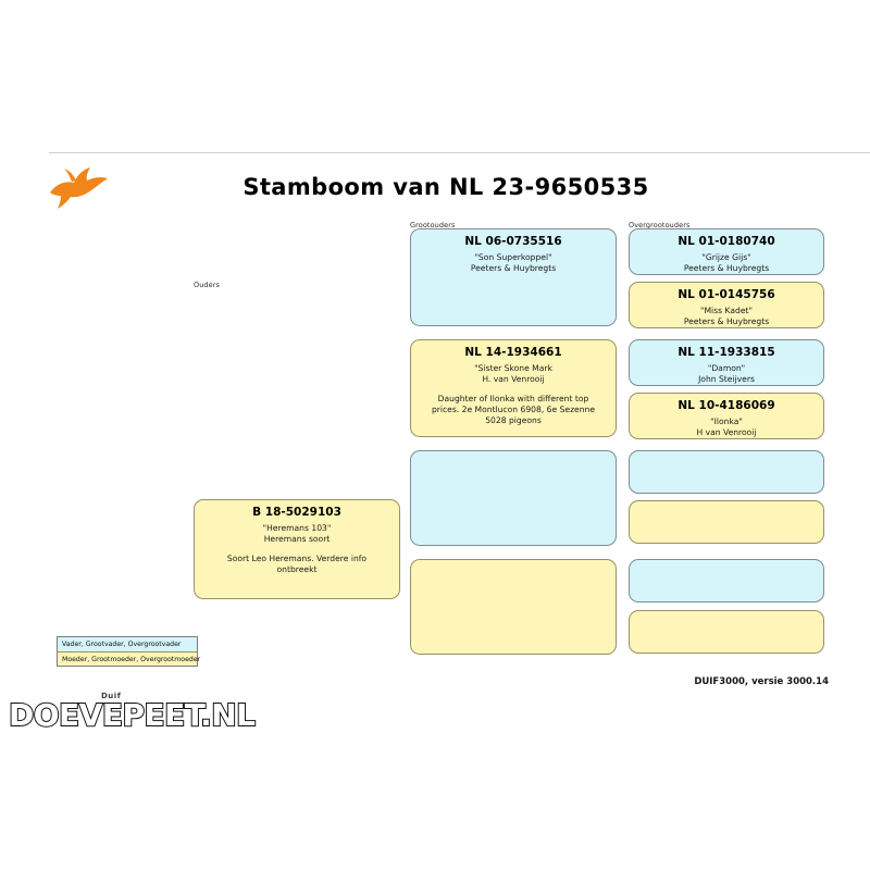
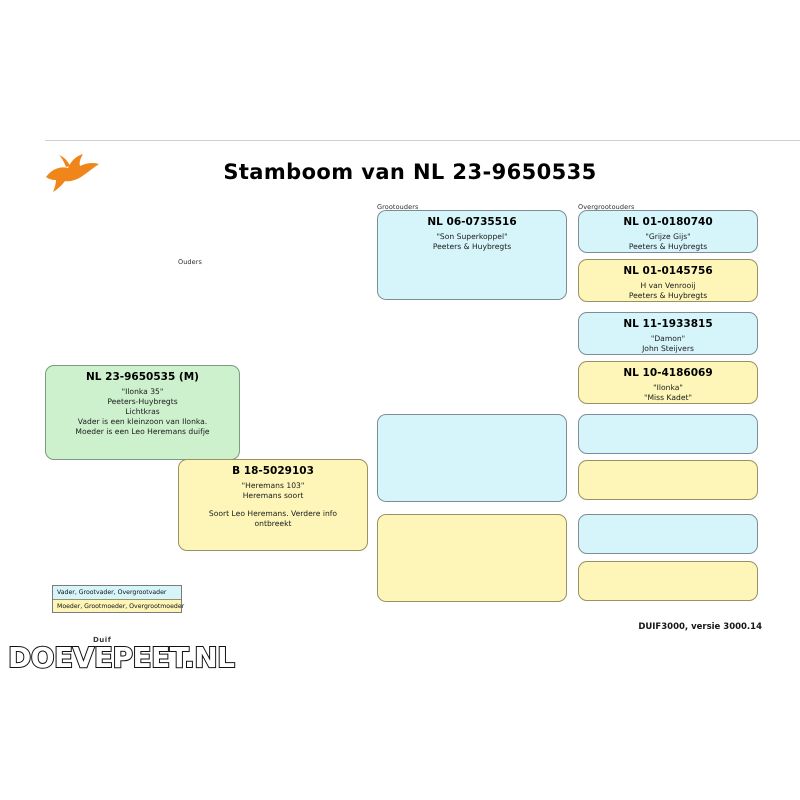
  Stamboom van NL 23-9650535
  Ouders
  Grootouders
  Overgrootouders
+ NL 23-9650535 (M)
+ "Ilonka 35"
+ Peeters-Huybregts
+ Lichtkras
+ Vader is een kleinzoon van Ilonka.
+ Moeder is een Leo Heremans duifje
  B 18-5029103
  "Heremans 103"
  Heremans soort
  Soort Leo Heremans. Verdere info
  ontbreekt
  NL 06-0735516
  "Son Superkoppel"
  Peeters & Huybregts
- NL 14-1934661
- "Sister Skone Mark
- H. van Venrooij
- Daughter of Ilonka with different top
- prices. 2e Montlucon 6908, 6e Sezenne
- 5028 pigeons
  NL 01-0180740
  "Grijze Gijs"
  Peeters & Huybregts
  NL 01-0145756
- "Miss Kadet"
+ H van Venrooij
  Peeters & Huybregts
  NL 11-1933815
  "Damon"
  John Steijvers
  NL 10-4186069
  "Ilonka"
- H van Venrooij
+ "Miss Kadet"
  DUIF3000, versie 3000.14
  Duif
  DOEVEPEET.NL
